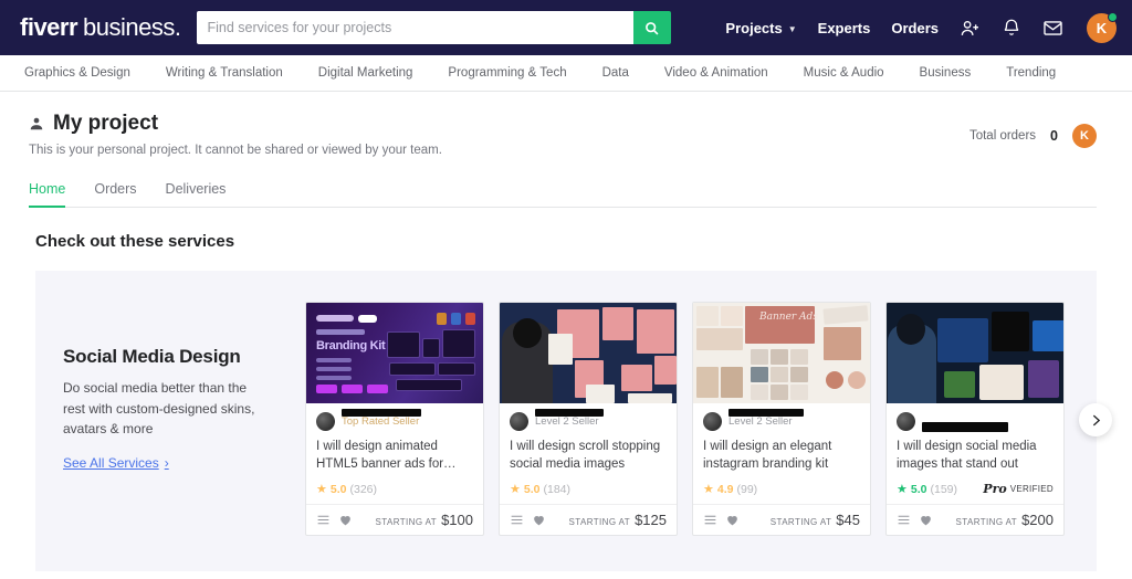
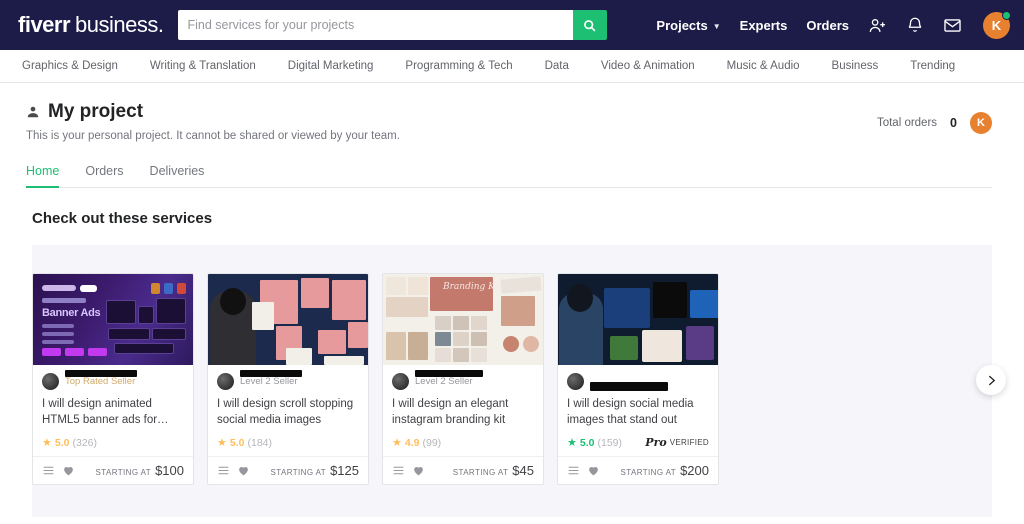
  fiverr
  business.
  Find services for your projects
  Projects
  ▼
  Experts
  Orders
  K
  Graphics & Design
  Writing & Translation
  Digital Marketing
  Programming & Tech
  Data
  Video & Animation
  Music & Audio
  Business
  Trending
  My project
  This is your personal project. It cannot be shared or viewed by your team.
  Total orders
  0
  K
  Home
  Orders
  Deliveries
  Check out these services
- Social Media Design
- Do social media better than the rest with custom-designed skins, avatars & more
- See All Services
- ›
- Branding Kit
+ Banner Ads
  Top Rated Seller
  I will design animated HTML5 banner ads for…
  ★
  5.0
  (326)
  STARTING AT
  $100
  Level 2 Seller
  I will design scroll stopping social media images
  ★
  5.0
  (184)
  STARTING AT
  $125
- Banner Ads
+ Branding Kit
  Level 2 Seller
  I will design an elegant instagram branding kit
  ★
  4.9
  (99)
  STARTING AT
  $45
  I will design social media images that stand out
  ★
  5.0
  (159)
  Pro
  VERIFIED
  STARTING AT
  $200
